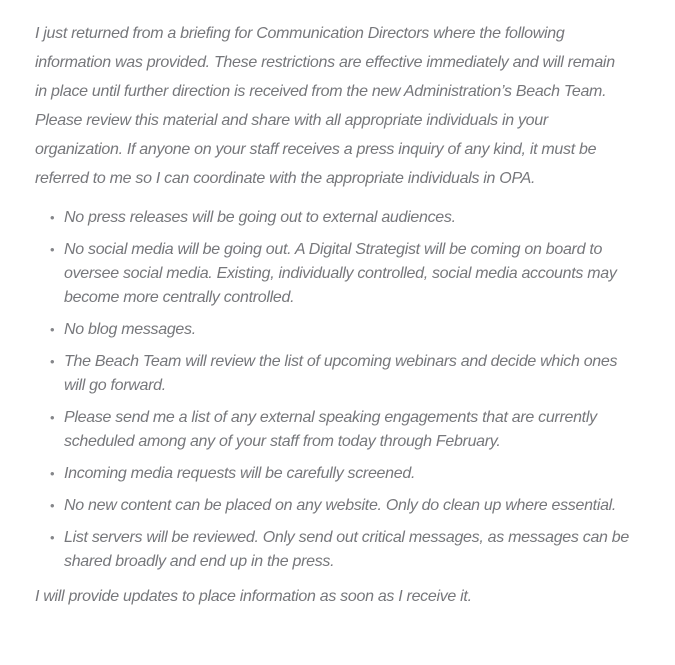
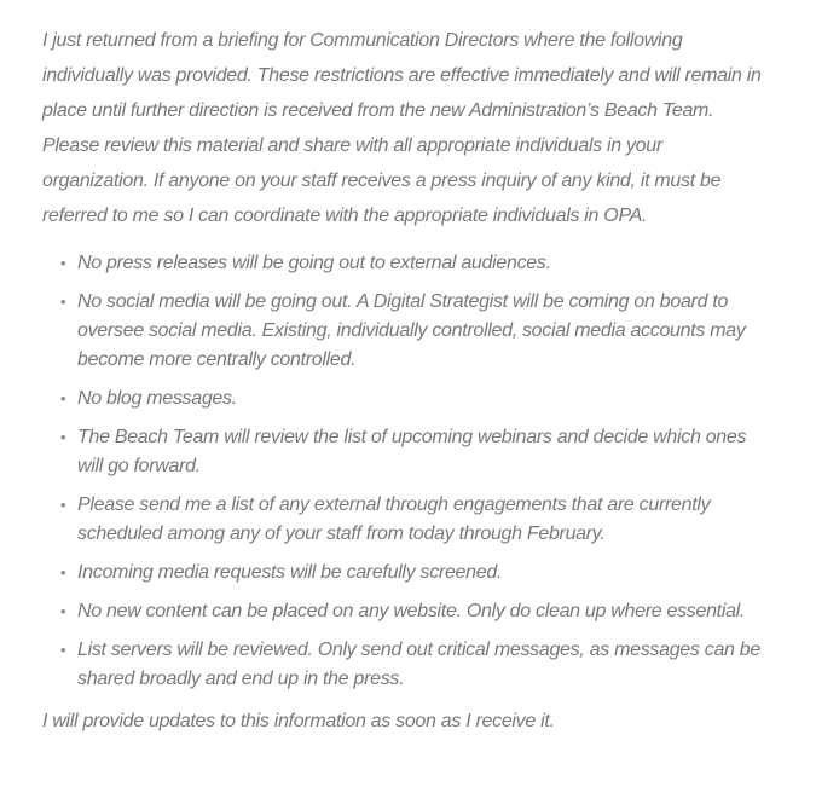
- I just returned from a briefing for Communication Directors where the following information was provided. These restrictions are effective immediately and will remain in place until further direction is received from the new Administration’s Beach Team. Please review this material and share with all appropriate individuals in your organization. If anyone on your staff receives a press inquiry of any kind, it must be referred to me so I can coordinate with the appropriate individuals in OPA.
+ I just returned from a briefing for Communication Directors where the following individually was provided. These restrictions are effective immediately and will remain in place until further direction is received from the new Administration’s Beach Team. Please review this material and share with all appropriate individuals in your organization. If anyone on your staff receives a press inquiry of any kind, it must be referred to me so I can coordinate with the appropriate individuals in OPA.
  •
  No press releases will be going out to external audiences.
  •
  No social media will be going out. A Digital Strategist will be coming on board to oversee social media. Existing, individually controlled, social media accounts may become more centrally controlled.
  •
  No blog messages.
  •
  The Beach Team will review the list of upcoming webinars and decide which ones will go forward.
  •
- Please send me a list of any external speaking engagements that are currently scheduled among any of your staff from today through February.
+ Please send me a list of any external through engagements that are currently scheduled among any of your staff from today through February.
  •
  Incoming media requests will be carefully screened.
  •
  No new content can be placed on any website. Only do clean up where essential.
  •
  List servers will be reviewed. Only send out critical messages, as messages can be shared broadly and end up in the press.
- I will provide updates to place information as soon as I receive it.
+ I will provide updates to this information as soon as I receive it.
